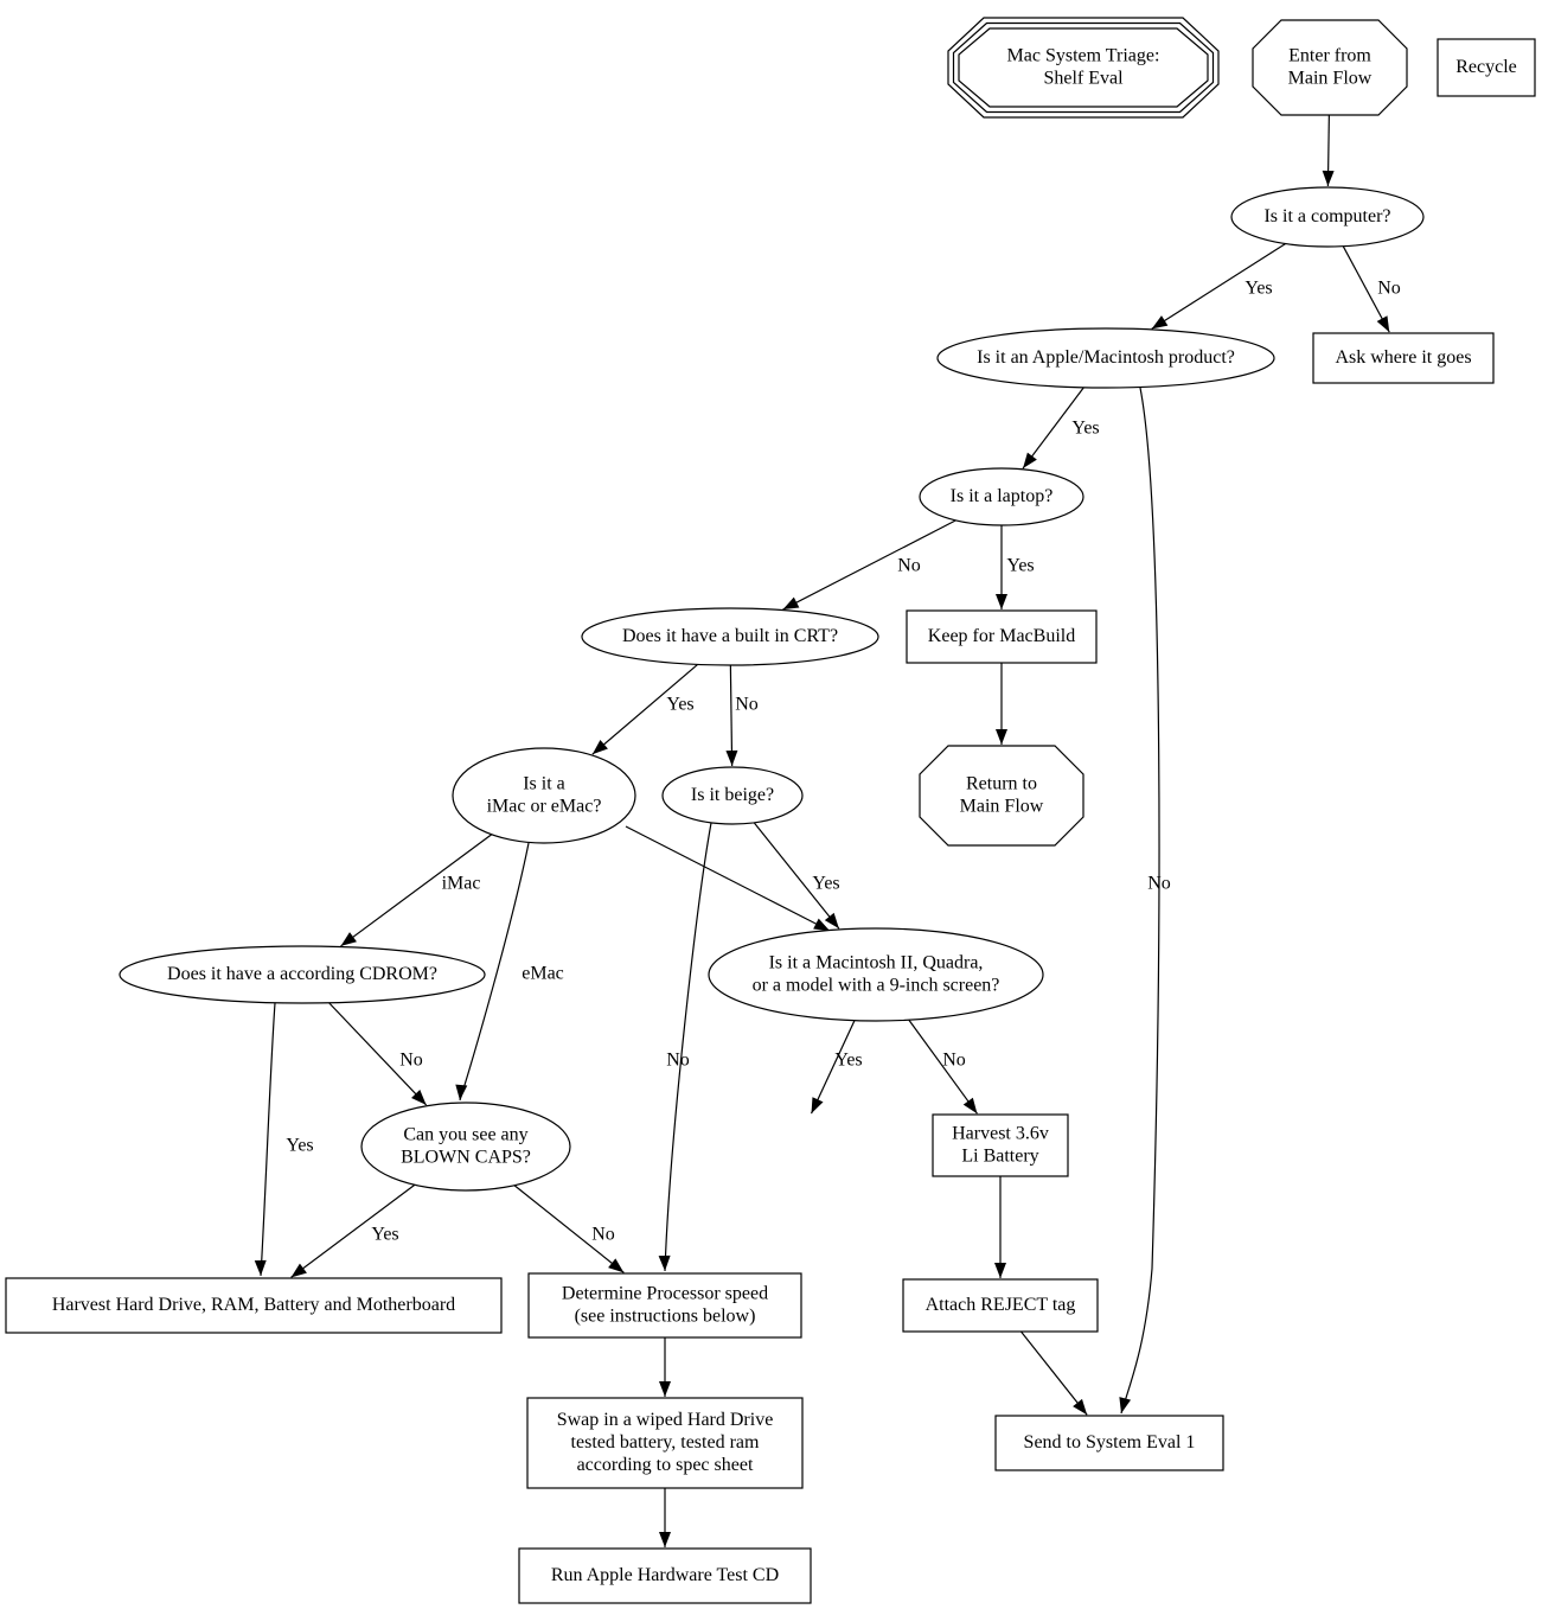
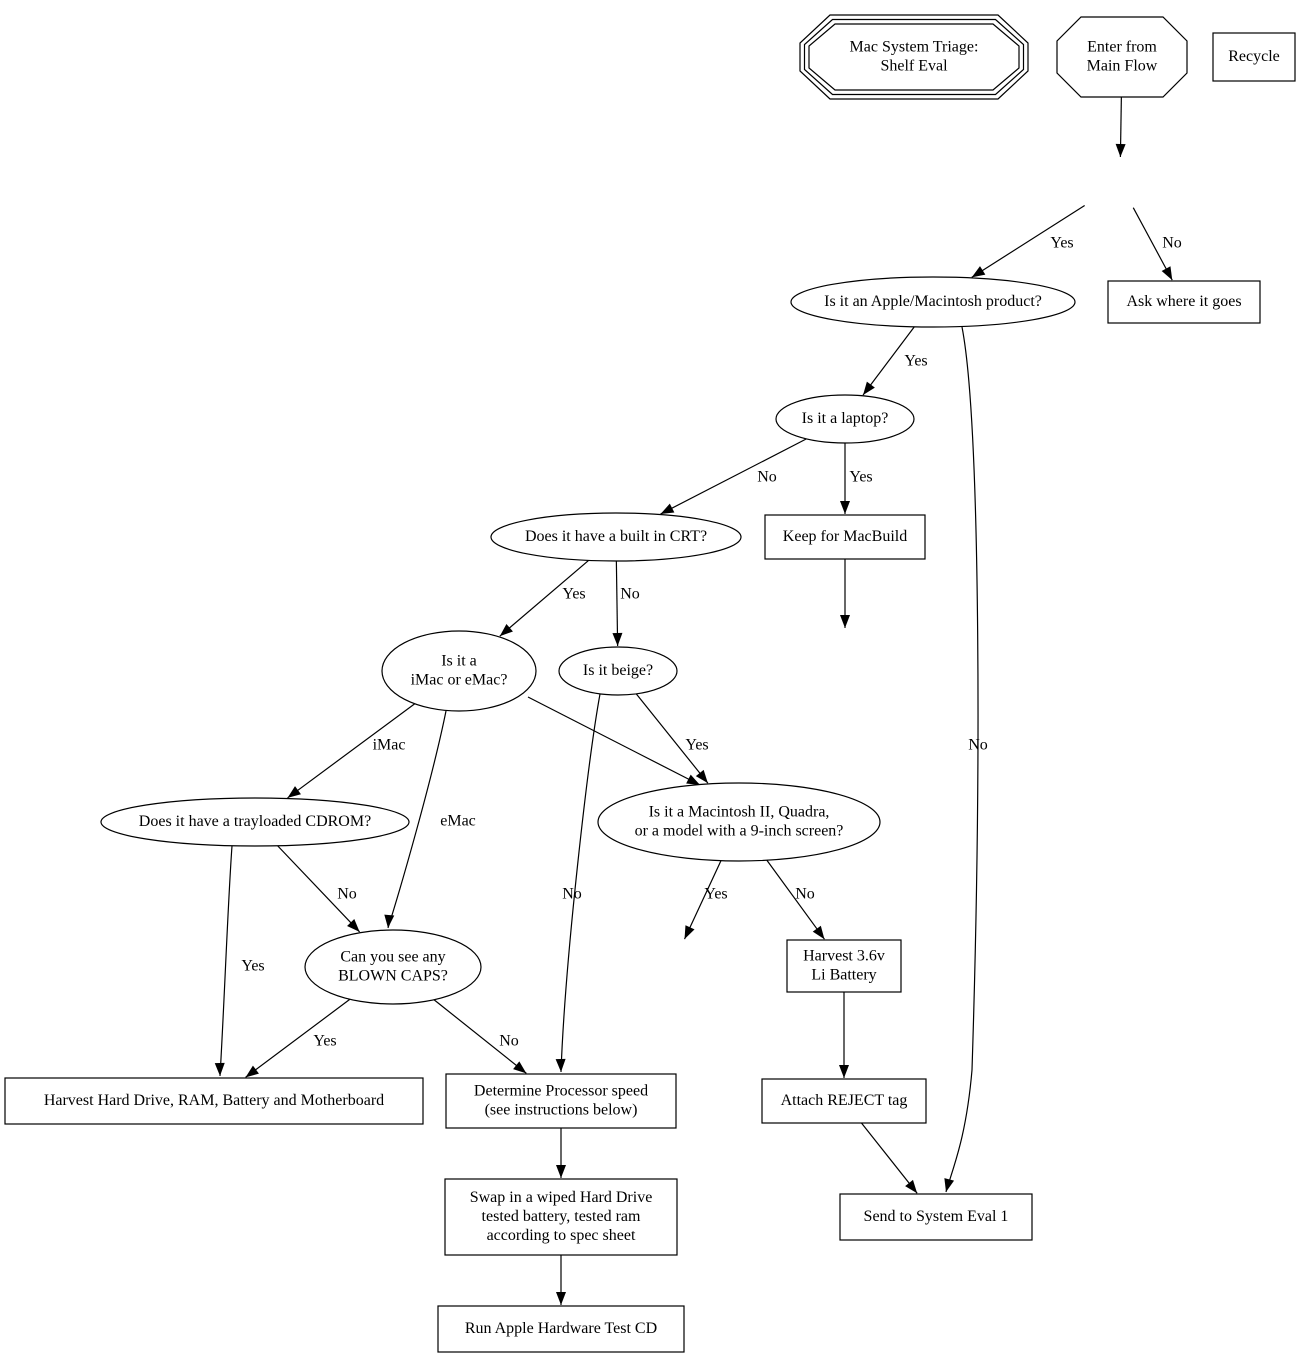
  Mac System Triage: Shelf Eval
  Enter from Main Flow
  Recycle
- Is it a computer?
  Ask where it goes
  Is it an Apple/Macintosh product?
  Is it a laptop?
  Keep for MacBuild
- Return to Main Flow
  Does it have a built in CRT?
  Is it a iMac or eMac?
  Is it beige?
- Does it have a according CDROM?
+ Does it have a trayloaded CDROM?
  Is it a Macintosh II, Quadra, or a model with a 9-inch screen?
  Can you see any BLOWN CAPS?
  Harvest 3.6v Li Battery
  Harvest Hard Drive, RAM, Battery and Motherboard
  Determine Processor speed (see instructions below)
  Attach REJECT tag
  Swap in a wiped Hard Drive tested battery, tested ram according to spec sheet
  Send to System Eval 1
  Run Apple Hardware Test CD
  Yes
  No
  Yes
  No
  No
  Yes
  Yes
  No
  iMac
  eMac
  No
  Yes
  Yes
  No
  Yes
  No
  Yes
  No
